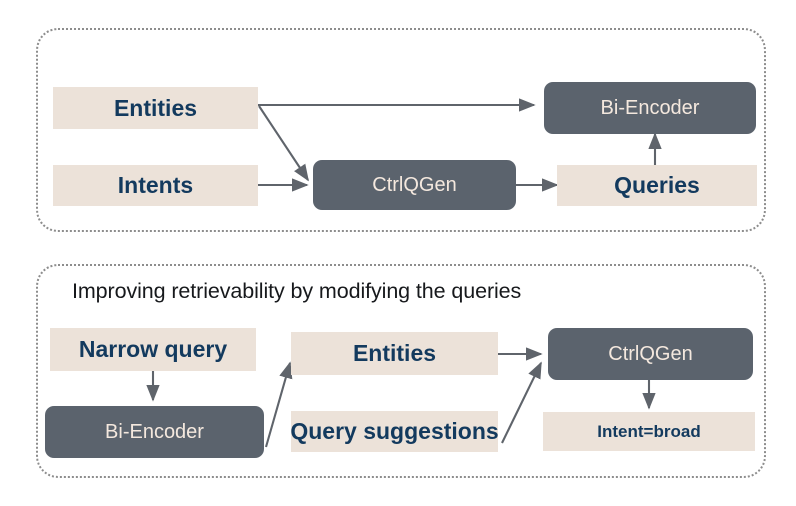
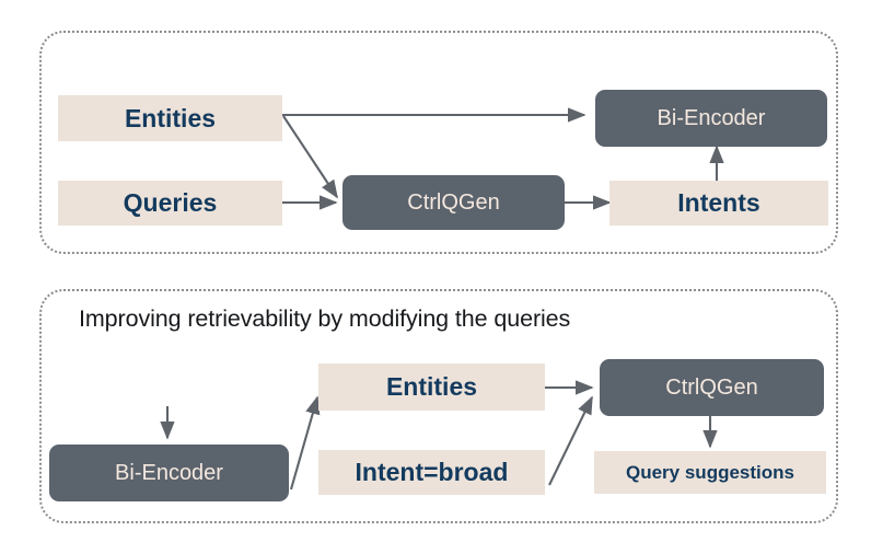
  Entities
- Intents
+ Queries
  CtrlQGen
  Bi-Encoder
- Queries
+ Intents
  Improving retrievability by modifying the queries
- Narrow query
  Bi-Encoder
  Entities
- Query suggestions
+ Intent=broad
  CtrlQGen
- Intent=broad
+ Query suggestions
